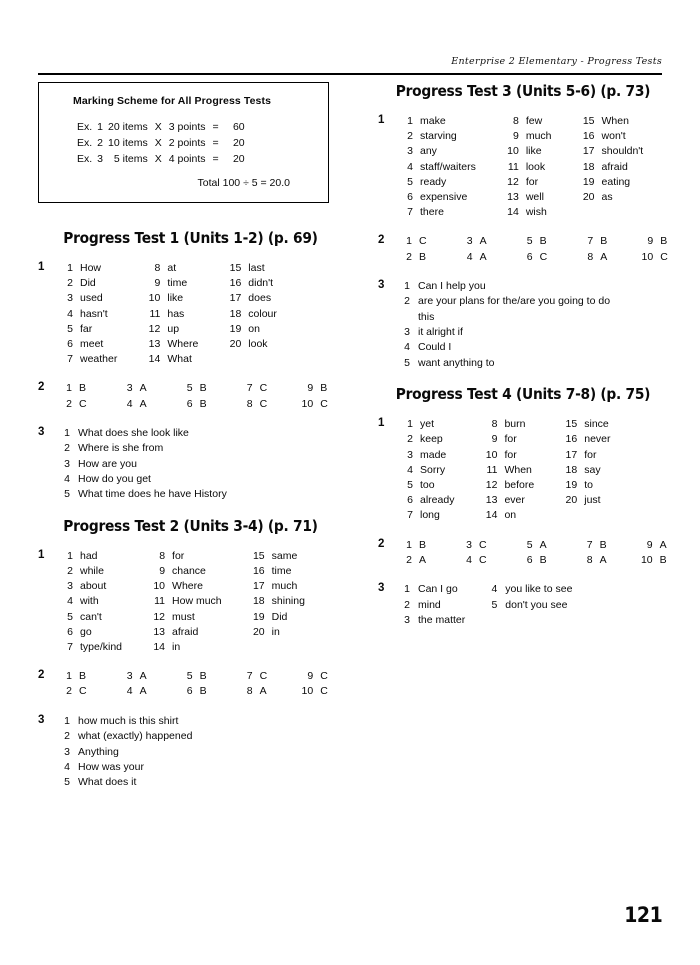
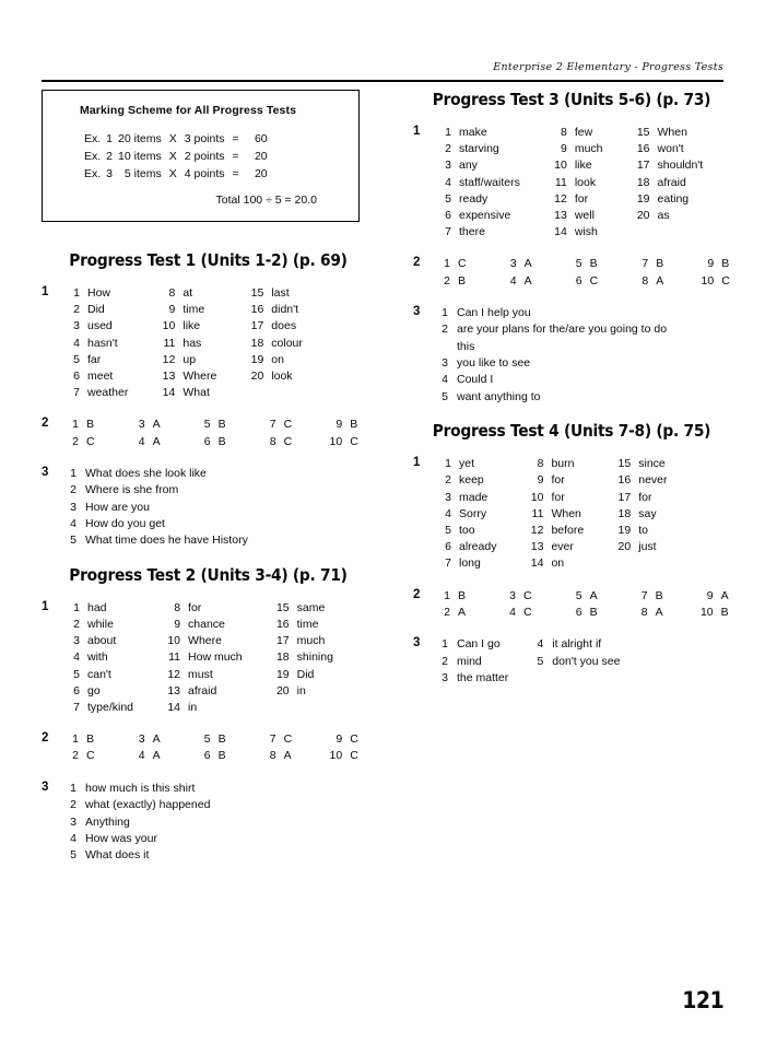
  Enterprise 2 Elementary - Progress Tests
  Marking Scheme for All Progress Tests
  Ex.	1	20 items	X	3 points	=	60
  Ex.	2	10 items	X	2 points	=	20
  Ex.	3	5 items	X	4 points	=	20
  Total 100 ÷ 5 = 20.0
  Progress Test 1 (Units 1-2) (p. 69)
  1
  1	How	8	at	15	last
  2	Did	9	time	16	didn't
  3	used	10	like	17	does
  4	hasn't	11	has	18	colour
  5	far	12	up	19	on
  6	meet	13	Where	20	look
  7	weather	14	What
  2
  1	B	3	A	5	B	7	C	9	B
  2	C	4	A	6	B	8	C	10	C
  3
  1	What does she look like
  2	Where is she from
  3	How are you
  4	How do you get
  5	What time does he have History
  Progress Test 2 (Units 3-4) (p. 71)
  1
  1	had	8	for	15	same
  2	while	9	chance	16	time
  3	about	10	Where	17	much
  4	with	11	How much	18	shining
  5	can't	12	must	19	Did
  6	go	13	afraid	20	in
  7	type/kind	14	in
  2
  1	B	3	A	5	B	7	C	9	C
  2	C	4	A	6	B	8	A	10	C
  3
  1	how much is this shirt
  2	what (exactly) happened
  3	Anything
  4	How was your
  5	What does it
  Progress Test 3 (Units 5-6) (p. 73)
  1
  1	make	8	few	15	When
  2	starving	9	much	16	won't
  3	any	10	like	17	shouldn't
  4	staff/waiters	11	look	18	afraid
  5	ready	12	for	19	eating
  6	expensive	13	well	20	as
  7	there	14	wish
  2
  1	C	3	A	5	B	7	B	9	B
  2	B	4	A	6	C	8	A	10	C
  3
  1	Can I help you
  2	are your plans for the/are you going to dothis
- 3	it alright if
+ 3	you like to see
  4	Could I
  5	want anything to
  Progress Test 4 (Units 7-8) (p. 75)
  1
  1	yet	8	burn	15	since
  2	keep	9	for	16	never
  3	made	10	for	17	for
  4	Sorry	11	When	18	say
  5	too	12	before	19	to
  6	already	13	ever	20	just
  7	long	14	on
  2
  1	B	3	C	5	A	7	B	9	A
  2	A	4	C	6	B	8	A	10	B
  3
- 1	Can I go	4	you like to see
+ 1	Can I go	4	it alright if
  2	mind	5	don't you see
  3	the matter
  121
